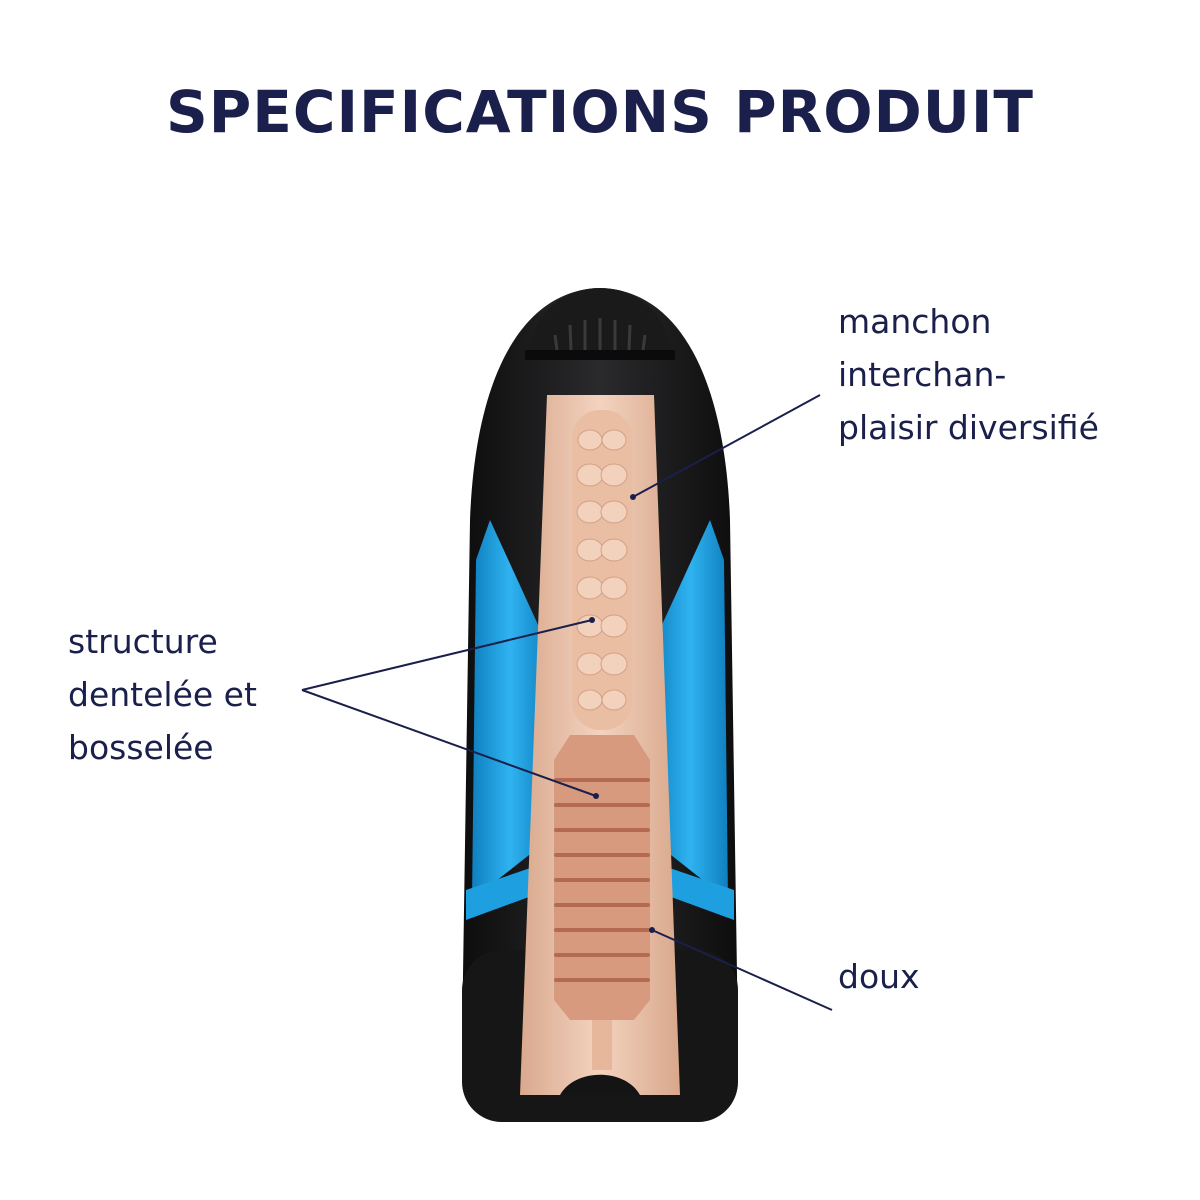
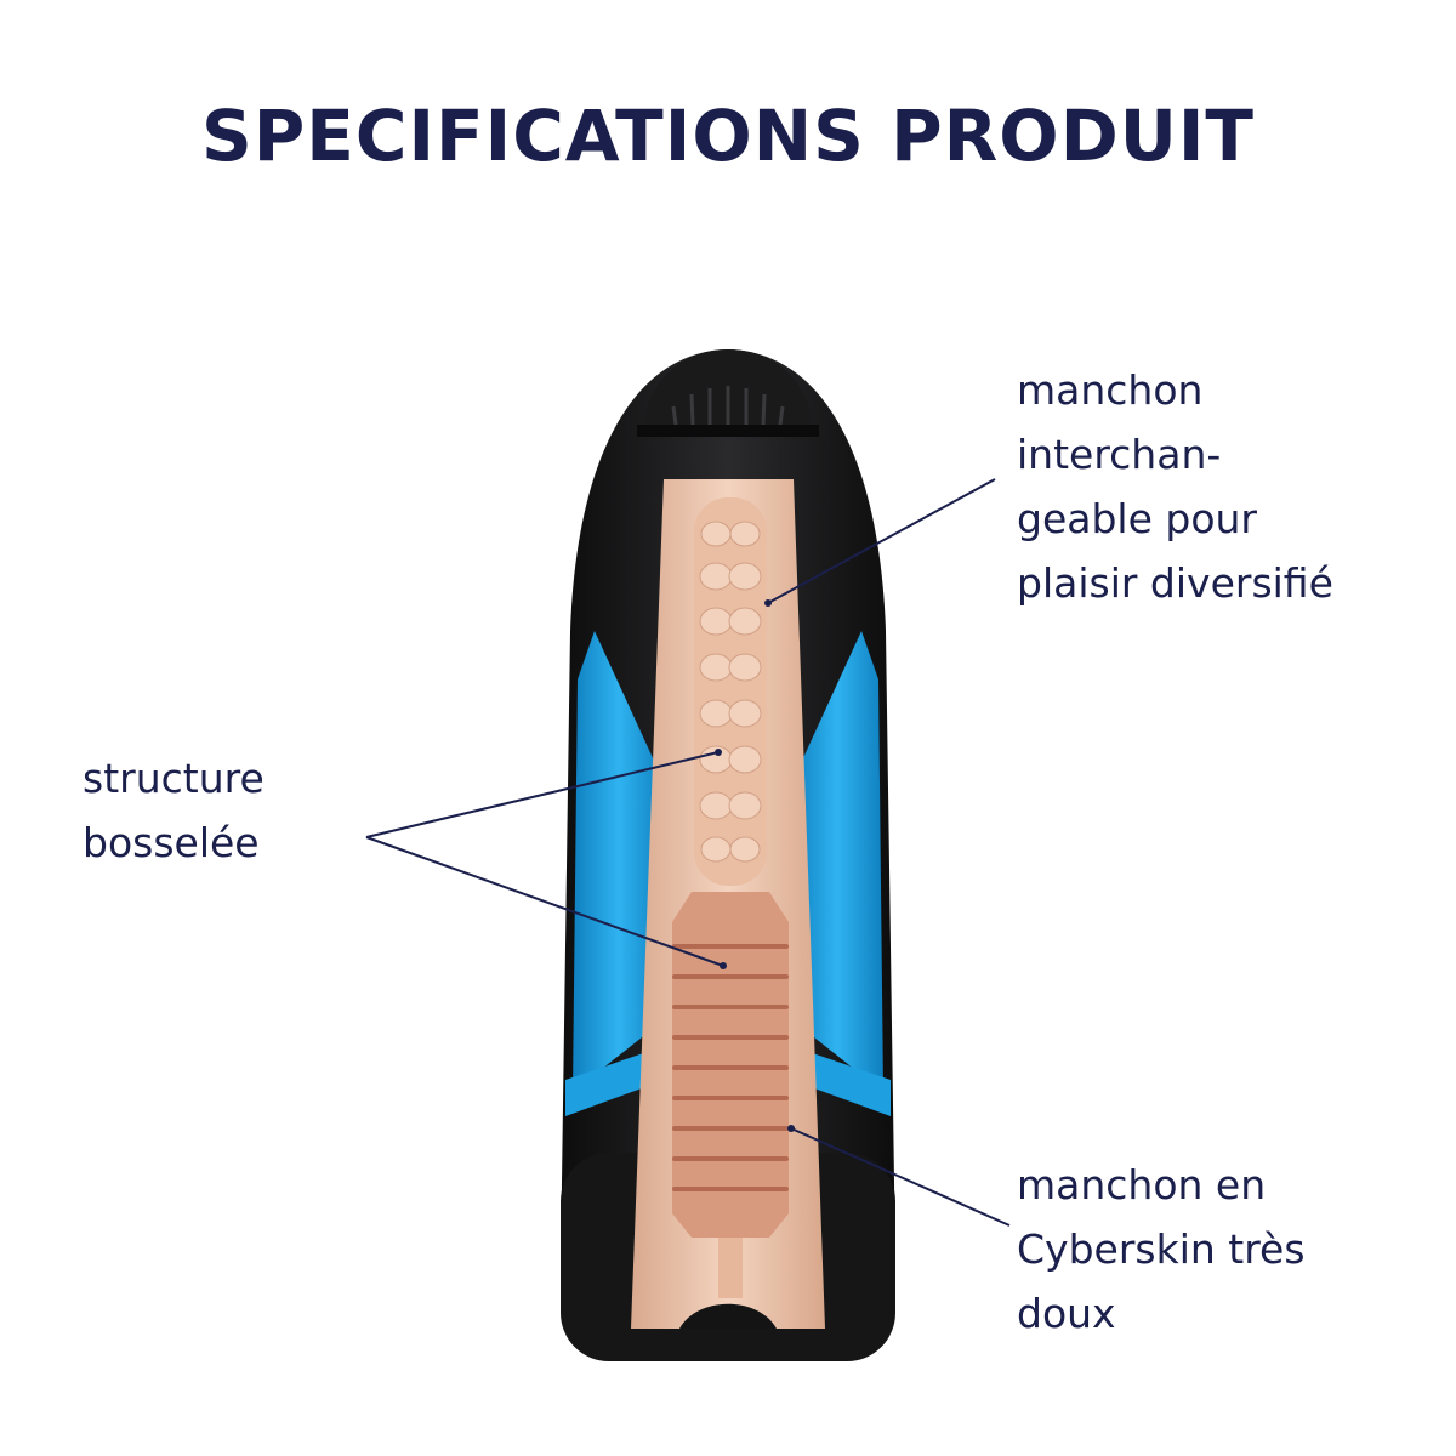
  SPECIFICATIONS PRODUIT
  manchon
  interchan-
+ geable pour
  plaisir diversifié
  structure
- dentelée et
  bosselée
+ manchon en
+ Cyberskin très
  doux
